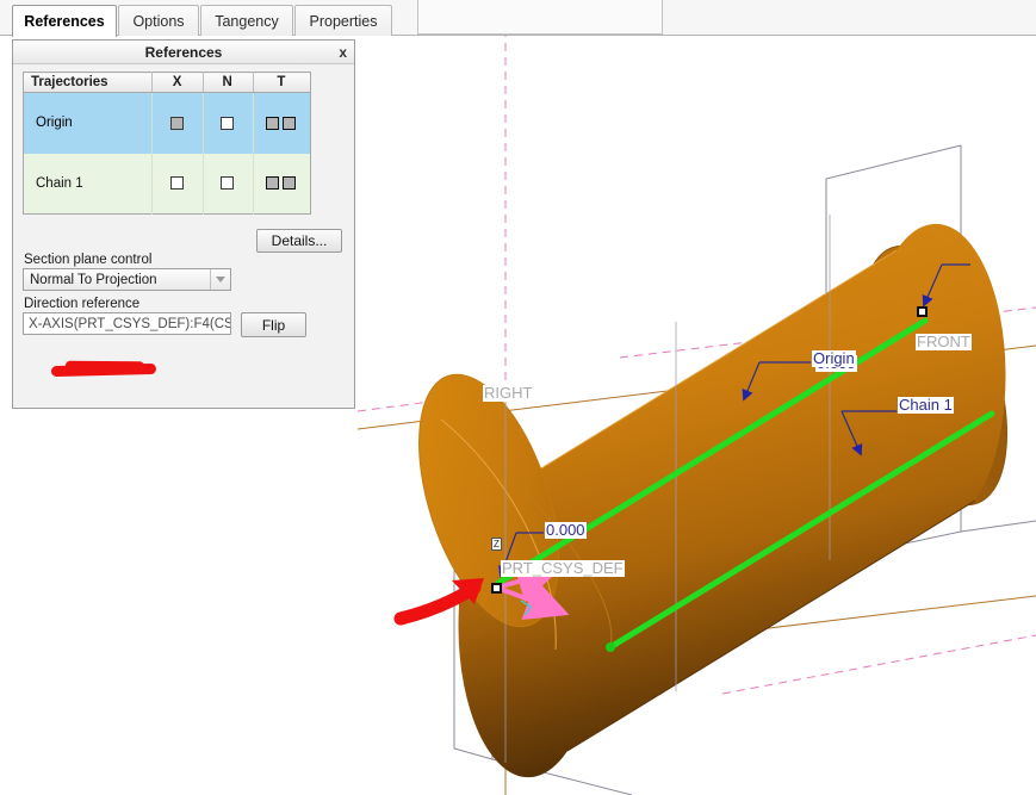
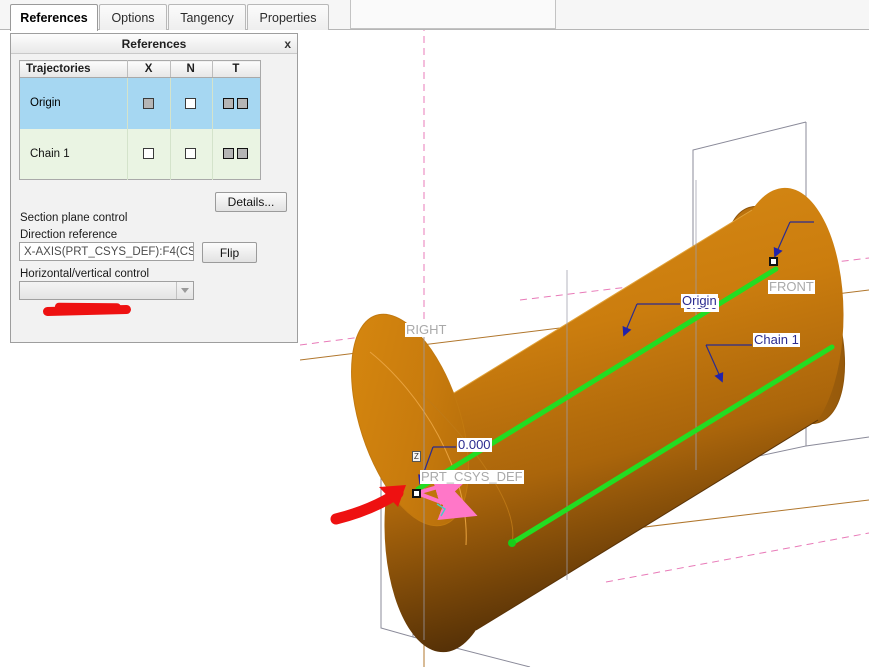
  References
  Options
  Tangency
  Properties
  References
  x
  Trajectories	X	N	T
  Origin
  Chain 1
  Details...
  Section plane control
- Normal To Projection
  Direction reference
  X-AXIS(PRT_CSYS_DEF):F4(CS
  Flip
+ Horizontal/vertical control
  FRONT
  Origin
  Chain 1
  RIGHT
  0.000
  PRT_CSYS_DEF
  Z
